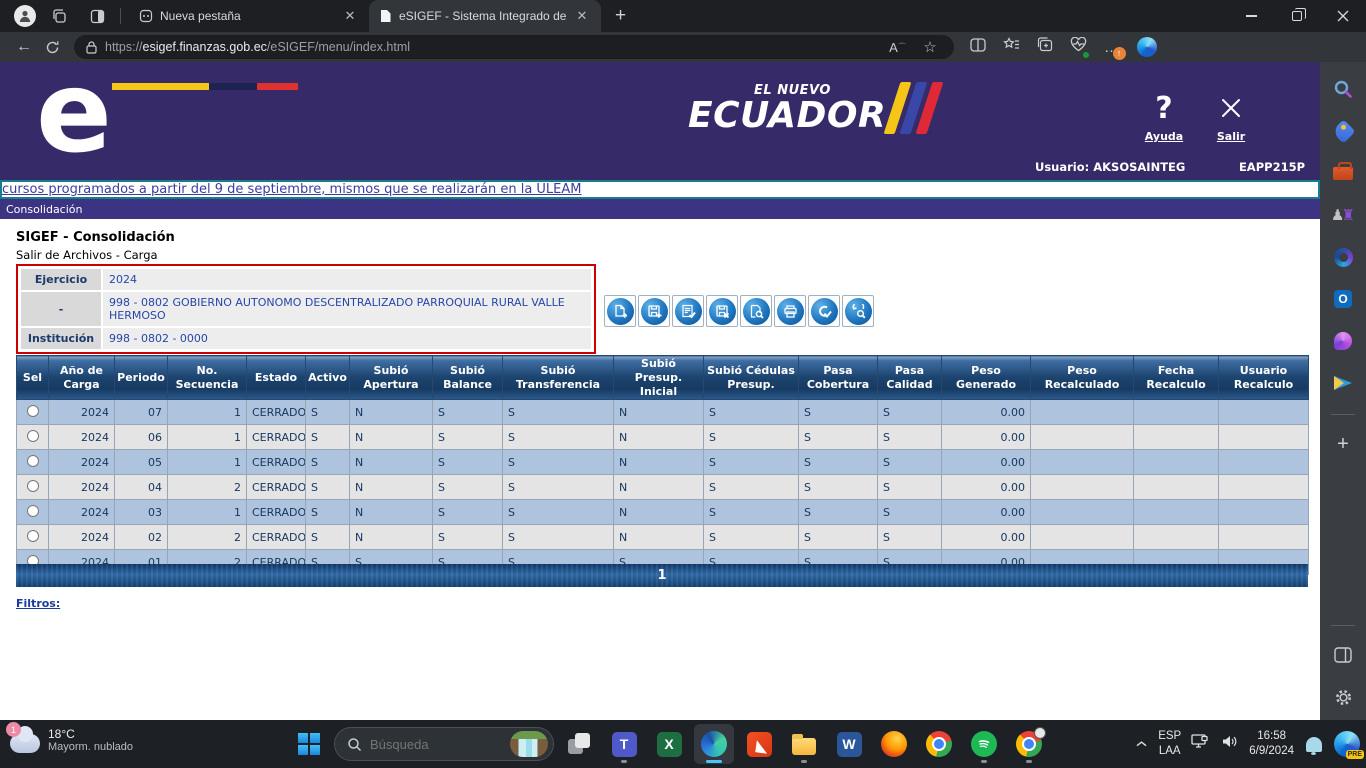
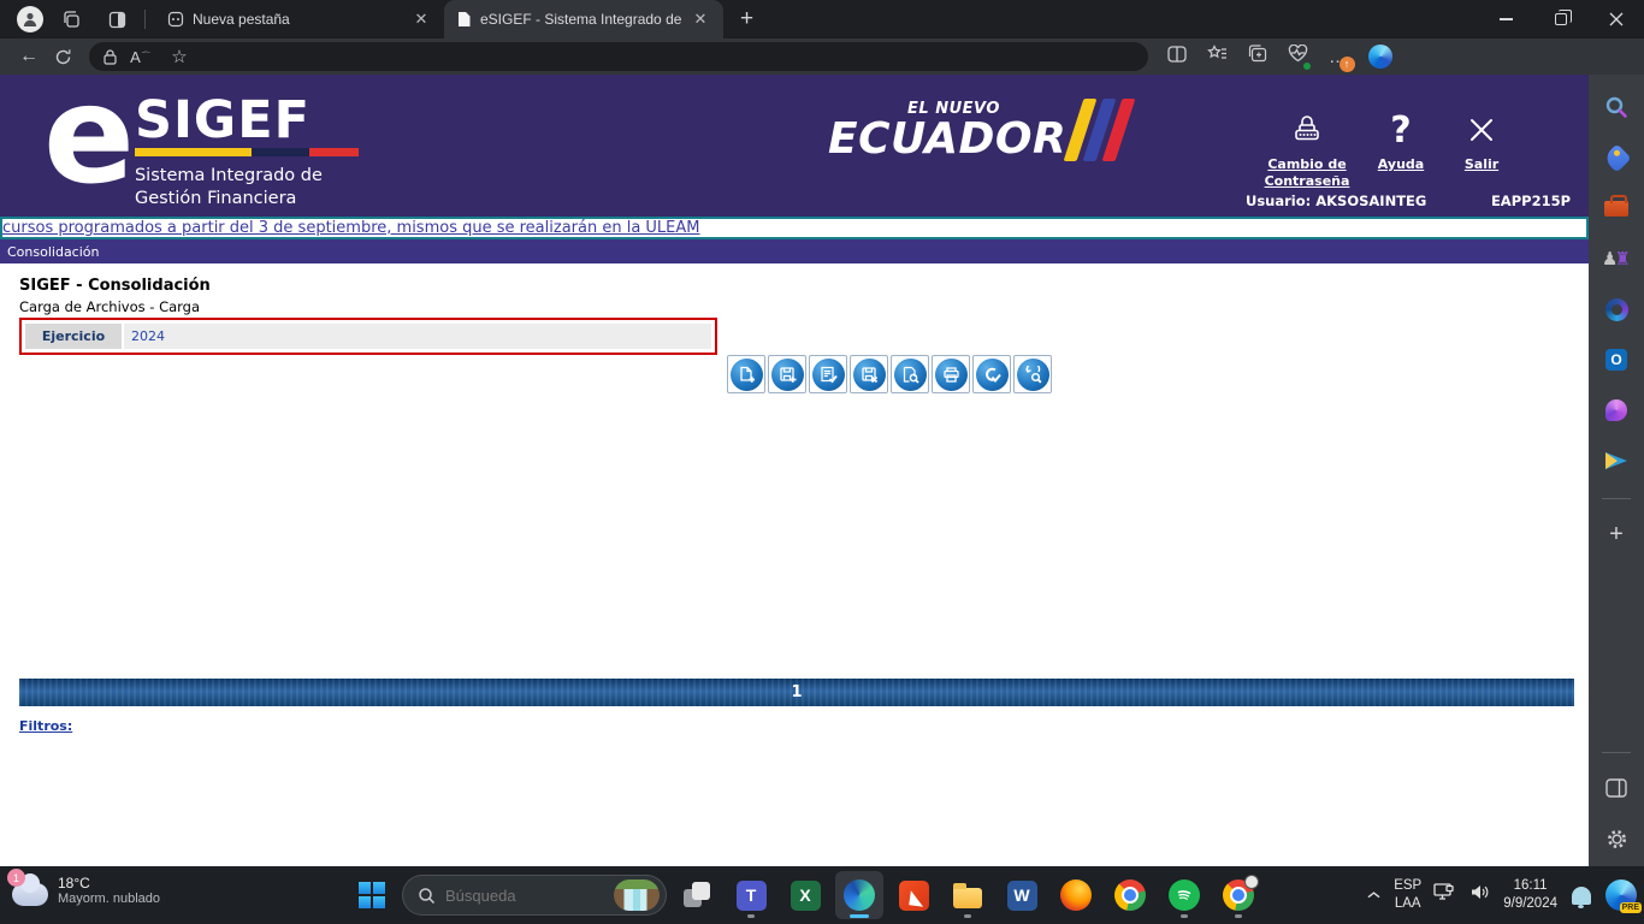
  Nueva pestaña
  ✕
  eSIGEF - Sistema Integrado de
  ✕
  +
  ←
- https://esigef.finanzas.gob.ec/eSIGEF/menu/index.html
  A
  ⌒
  ☆
  …
  ↑
  ♟
  ♜
  O
  +
  e
+ SIGEF
+ Sistema Integrado de
+ Gestión Financiera
  EL NUEVO
  ECUADOR
+ Cambio de Contraseña
  ?
  Ayuda
  Salir
  Usuario: AKSOSAINTEG
  EAPP215P
- cursos programados a partir del 9 de septiembre, mismos que se realizarán en la ULEAM
+ cursos programados a partir del 3 de septiembre, mismos que se realizarán en la ULEAM
  Consolidación
  SIGEF - Consolidación
- Salir de Archivos - Carga
+ Carga de Archivos - Carga
  Ejercicio	2024
- -	998 - 0802 GOBIERNO AUTONOMO DESCENTRALIZADO PARROQUIAL RURAL VALLE HERMOSO
- Institución	998 - 0802 - 0000
- Sel	Año de Carga	Periodo	No. Secuencia	Estado	Activo	Subió Apertura	Subió Balance	Subió Transferencia	Subió Presup. Inicial	Subió Cédulas Presup.	Pasa Cobertura	Pasa Calidad	Peso Generado	Peso Recalculado	Fecha Recalculo	Usuario Recalculo
- 	2024	07	1	CERRADO	S	N	S	S	N	S	S	S	0.00
- 	2024	06	1	CERRADO	S	N	S	S	N	S	S	S	0.00
- 	2024	05	1	CERRADO	S	N	S	S	N	S	S	S	0.00
- 	2024	04	2	CERRADO	S	N	S	S	N	S	S	S	0.00
- 	2024	03	1	CERRADO	S	N	S	S	N	S	S	S	0.00
- 	2024	02	2	CERRADO	S	N	S	S	N	S	S	S	0.00
- 	2024	01	2	CERRADO	S	S	S	S	S	S	S	S	0.00
  1
  Filtros:
  1
  18°C
  Mayorm. nublado
  Búsqueda
  T
  X
  W
  ESP
  LAA
- 16:58
+ 16:11
- 6/9/2024
+ 9/9/2024
